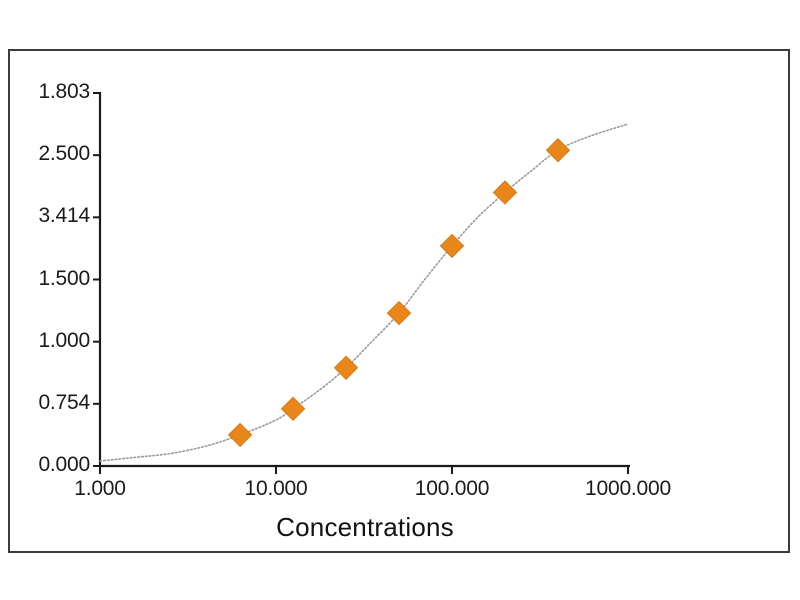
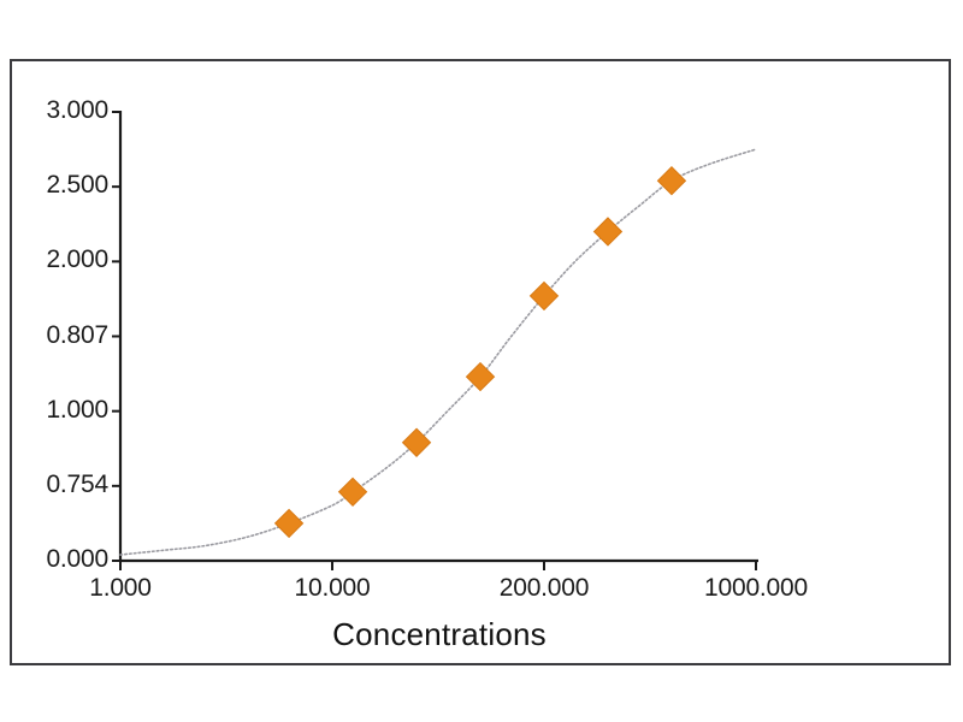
  0.000
  0.754
  1.000
- 1.500
+ 0.807
- 3.414
+ 2.000
  2.500
- 1.803
+ 3.000
  1.000
  10.000
- 100.000
+ 200.000
  1000.000
  Concentrations
